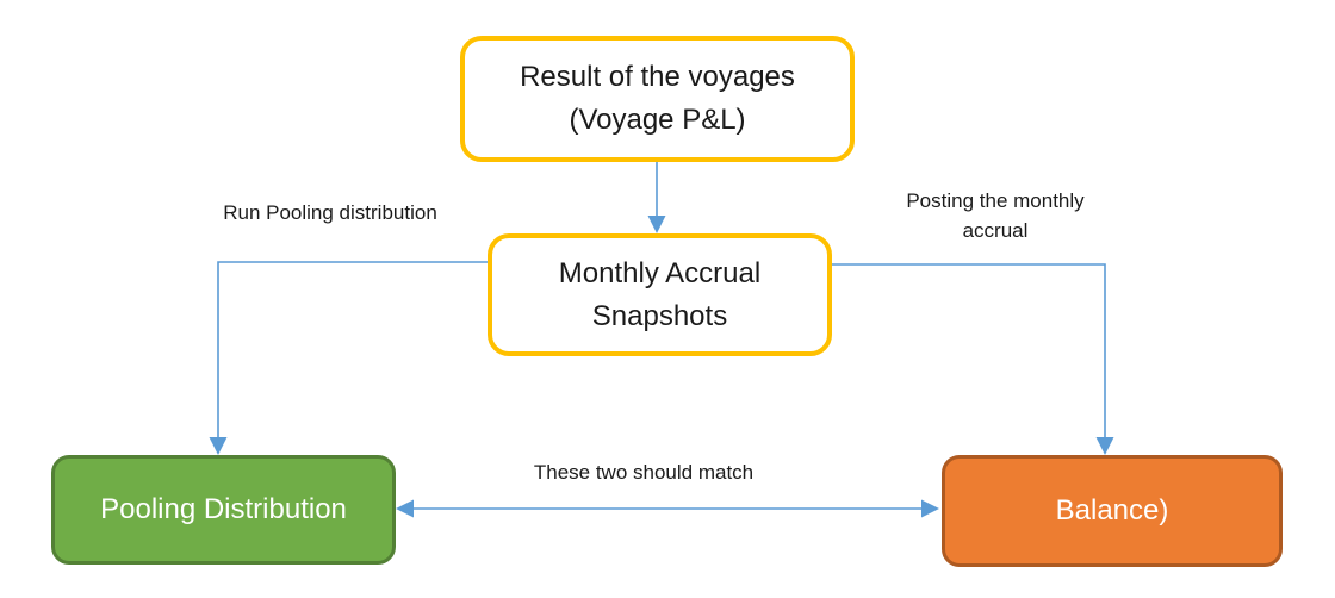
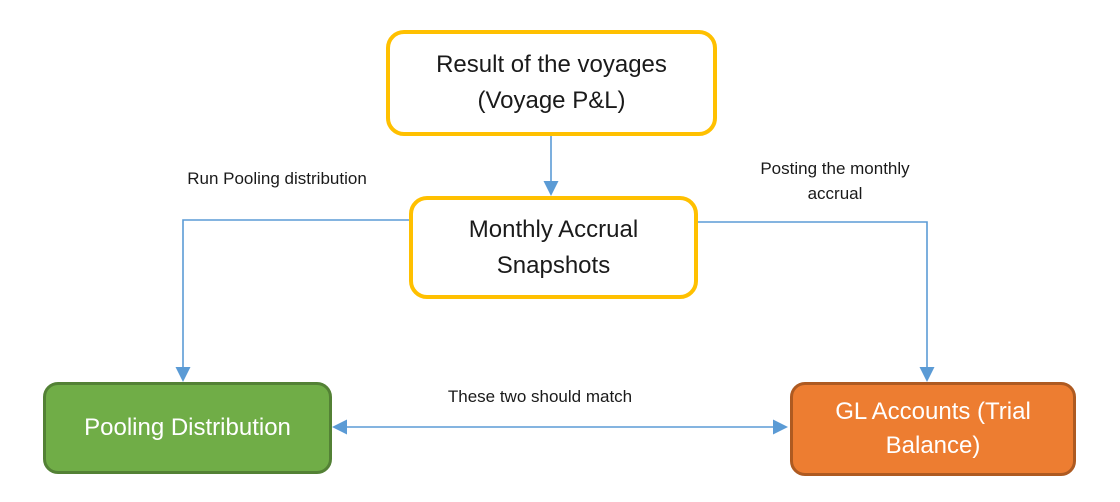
  Result of the voyages
  (Voyage P&L)
  Monthly Accrual
  Snapshots
  Pooling Distribution
+ GL Accounts (Trial
  Balance)
  Run Pooling distribution
  Posting the monthly
  accrual
  These two should match
